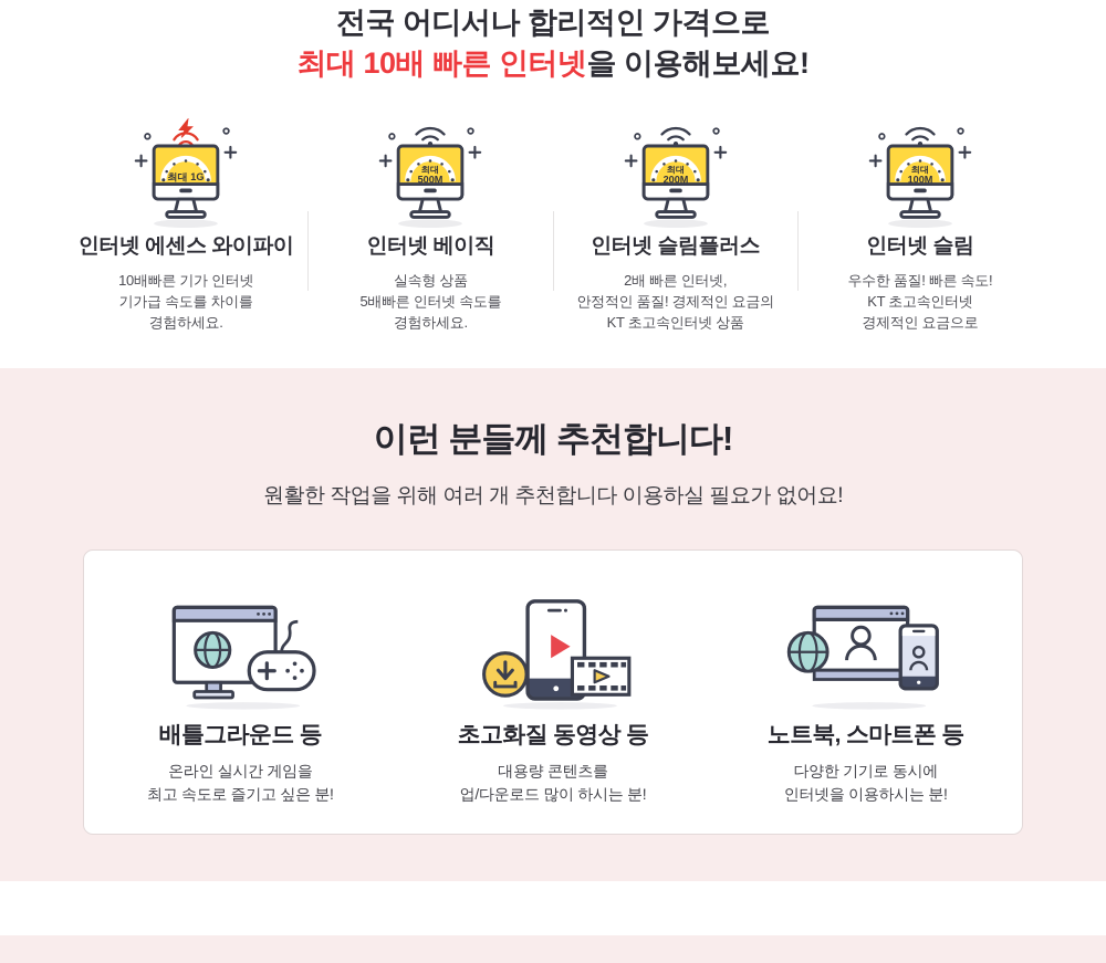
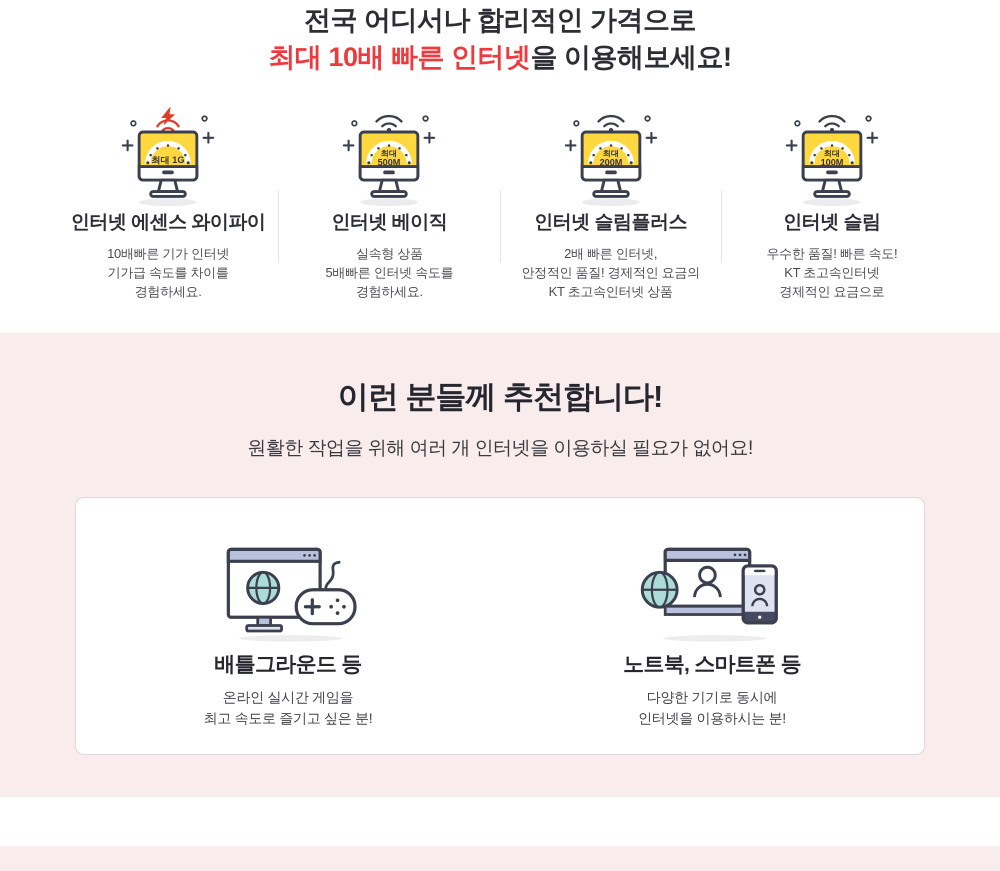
  전국 어디서나 합리적인 가격으로
  최대 10배 빠른 인터넷을 이용해보세요!
  최대 1G
  인터넷 에센스 와이파이
  10배빠른 기가 인터넷
  기가급 속도를 차이를
  경험하세요.
  최대
  500M
  인터넷 베이직
  실속형 상품
  5배빠른 인터넷 속도를
  경험하세요.
  최대
  200M
  인터넷 슬림플러스
  2배 빠른 인터넷,
  안정적인 품질! 경제적인 요금의
  KT 초고속인터넷 상품
  최대
  100M
  인터넷 슬림
  우수한 품질! 빠른 속도!
  KT 초고속인터넷
  경제적인 요금으로
  이런 분들께 추천합니다!
- 원활한 작업을 위해 여러 개 추천합니다 이용하실 필요가 없어요!
+ 원활한 작업을 위해 여러 개 인터넷을 이용하실 필요가 없어요!
  배틀그라운드 등
  온라인 실시간 게임을
  최고 속도로 즐기고 싶은 분!
- 초고화질 동영상 등
- 대용량 콘텐츠를
- 업/다운로드 많이 하시는 분!
  노트북, 스마트폰 등
  다양한 기기로 동시에
  인터넷을 이용하시는 분!
